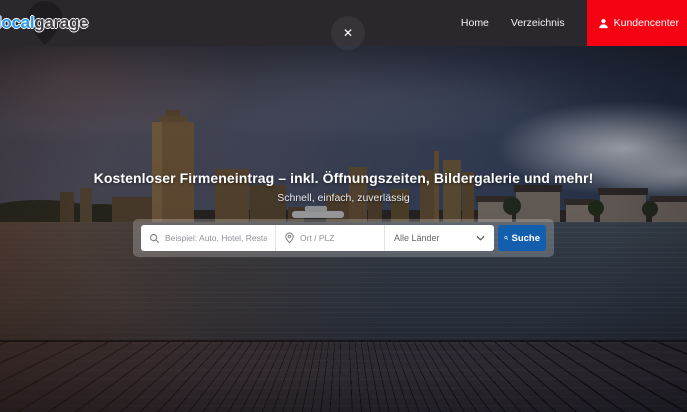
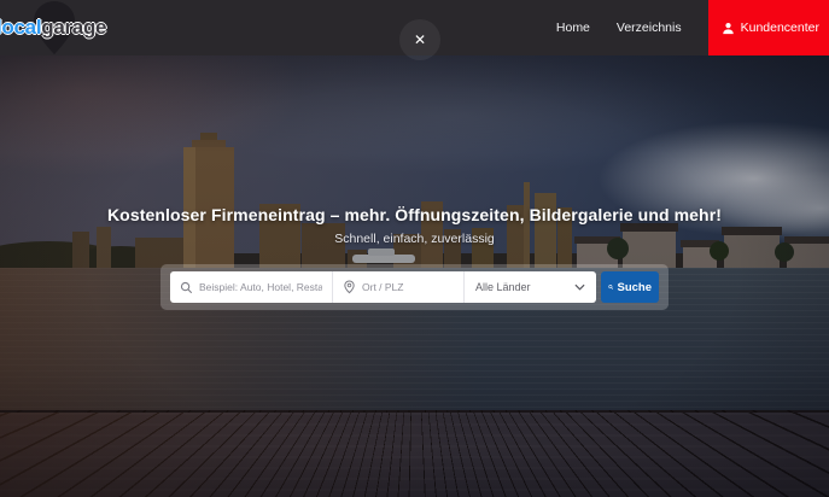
  ocalgarage
  Home
  Verzeichnis
  Kundencenter
  ✕
- Kostenloser Firmeneintrag – inkl. Öffnungszeiten, Bildergalerie und mehr!
+ Kostenloser Firmeneintrag – mehr. Öffnungszeiten, Bildergalerie und mehr!
  Schnell, einfach, zuverlässig
  Beispiel: Auto, Hotel, Resta
  Ort / PLZ
  Alle Länder
  Suche
